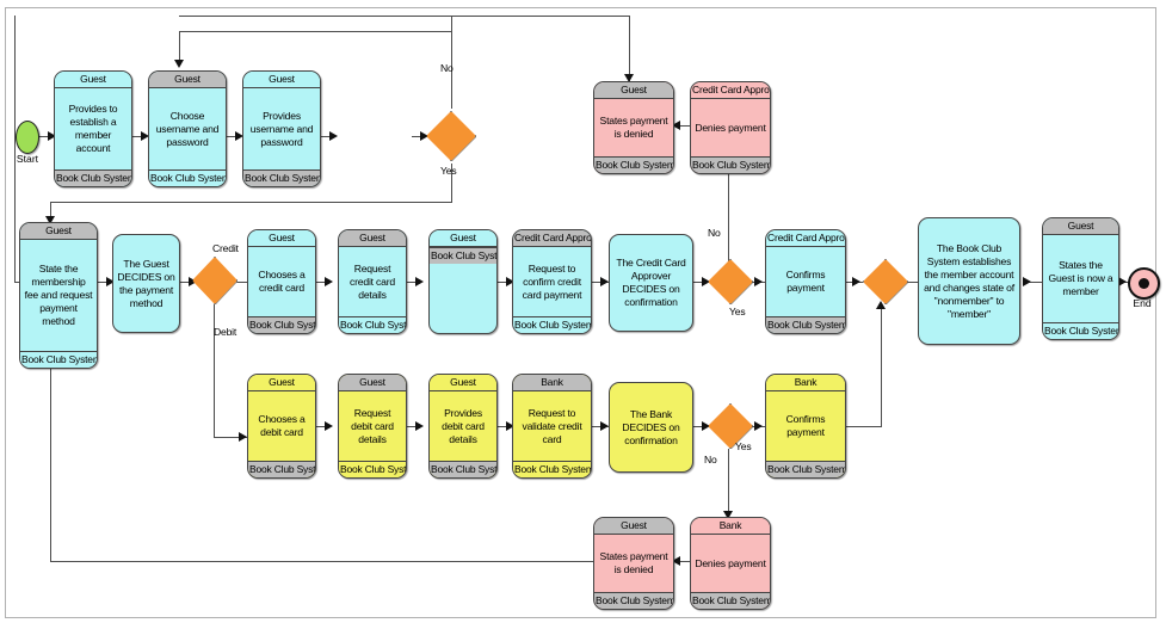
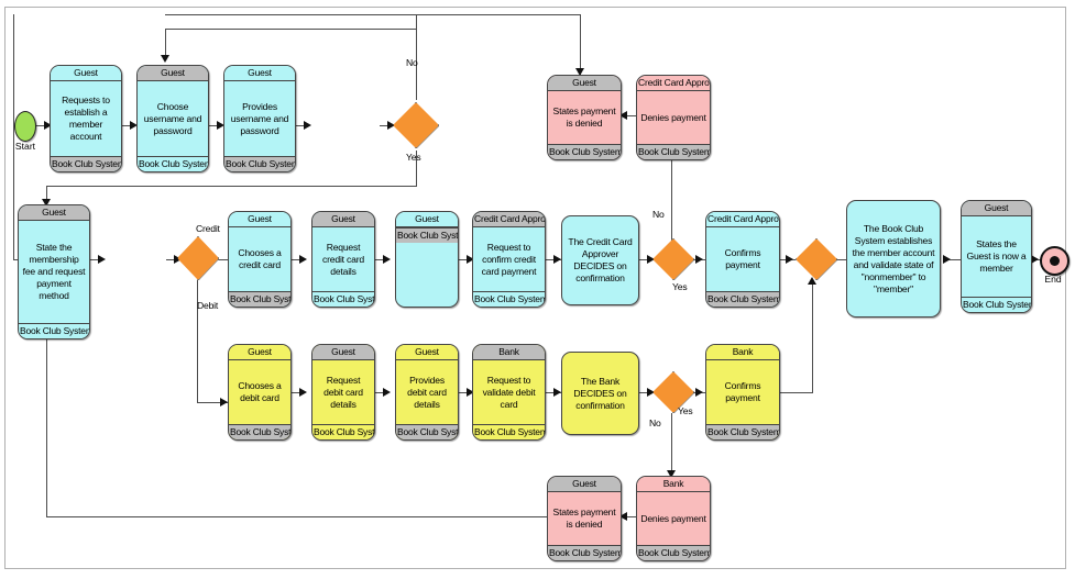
  Start
  End
  No
  Yes
  Credit
  Debit
  No
  Yes
  No
  Yes
  Guest
- Provides to establish a member account
+ Requests to establish a member account
  Book Club Syste
  Guest
  Choose username and password
  Book Club Syste
  Guest
  Provides username and password
  Book Club Syste
  Guest
  States payment is denied
  Book Club System
  Credit Card Appro
  Denies payment
  Book Club System
  Guest
  State the membership fee and request payment method
  Book Club Syste
- The Guest DECIDES on the payment method
  Guest
  Chooses a credit card
  Book Club Syst
  Guest
  Request credit card details
  Book Club Syst
  Guest
  Book Club Syst
  Credit Card Appro
  Request to confirm credit card payment
  Book Club System
  The Credit Card Approver DECIDES on confirmation
  Credit Card Appro
  Confirms payment
  Book Club System
- The Book Club System establishes the member account and changes state of "nonmember" to "member"
+ The Book Club System establishes the member account and validate state of "nonmember" to "member"
  Guest
  States the Guest is now a member
  Book Club Syste
  Guest
  Chooses a debit card
  Book Club Syst
  Guest
  Request debit card details
  Book Club Syst
  Guest
  Provides debit card details
  Book Club Syst
  Bank
- Request to validate credit card
+ Request to validate debit card
  Book Club System
  The Bank DECIDES on confirmation
  Bank
  Confirms payment
  Book Club System
  Guest
  States payment is denied
  Book Club System
  Bank
  Denies payment
  Book Club System
